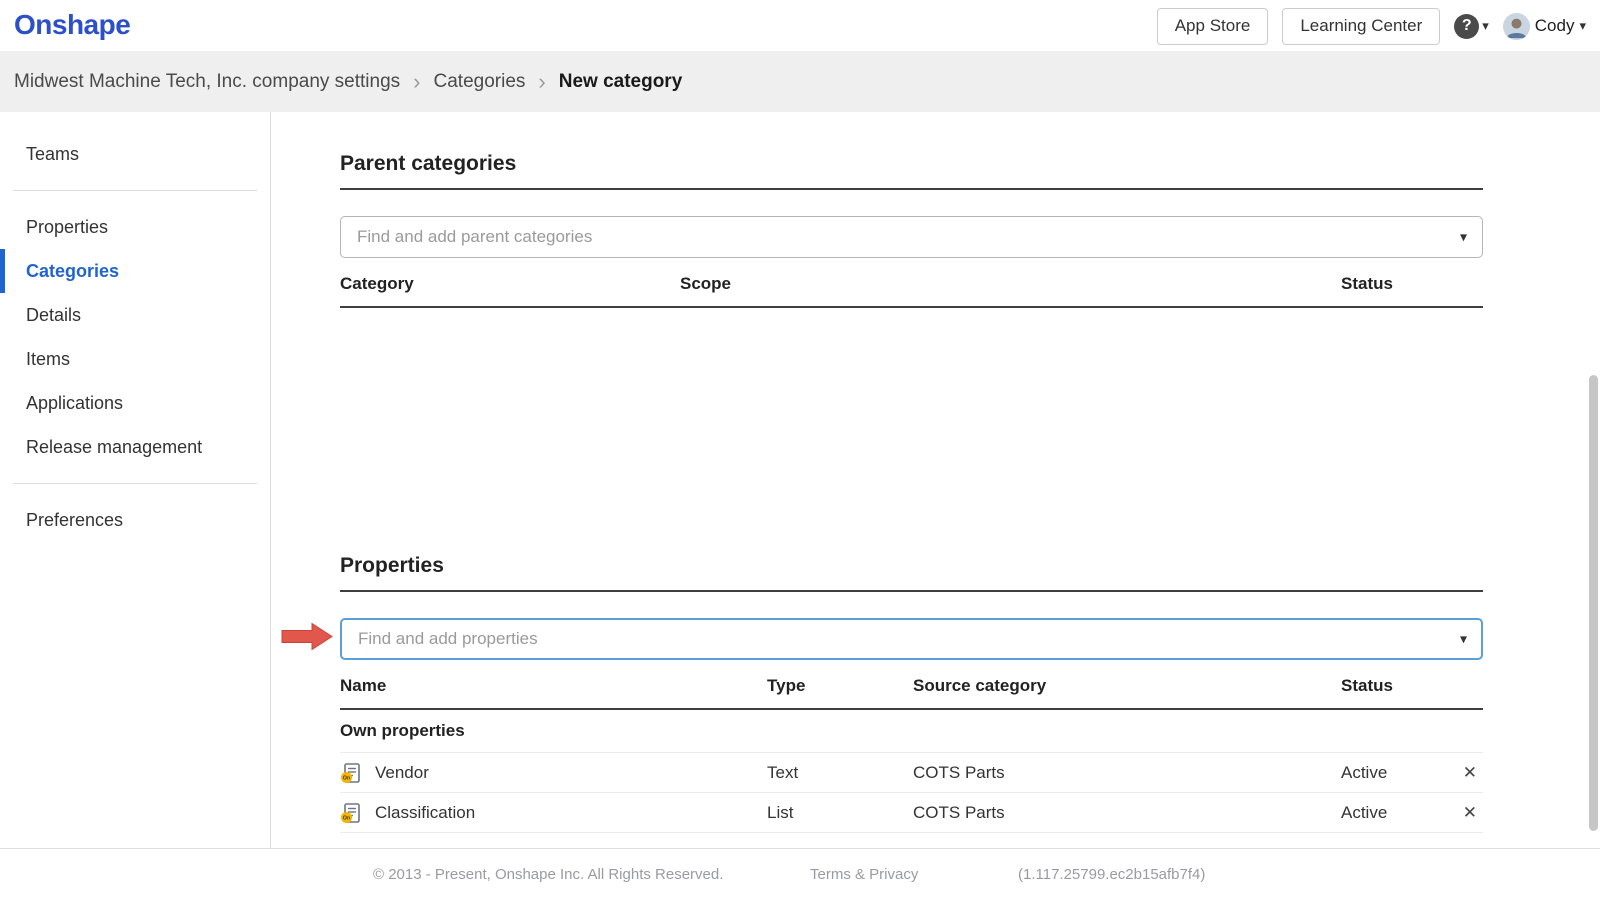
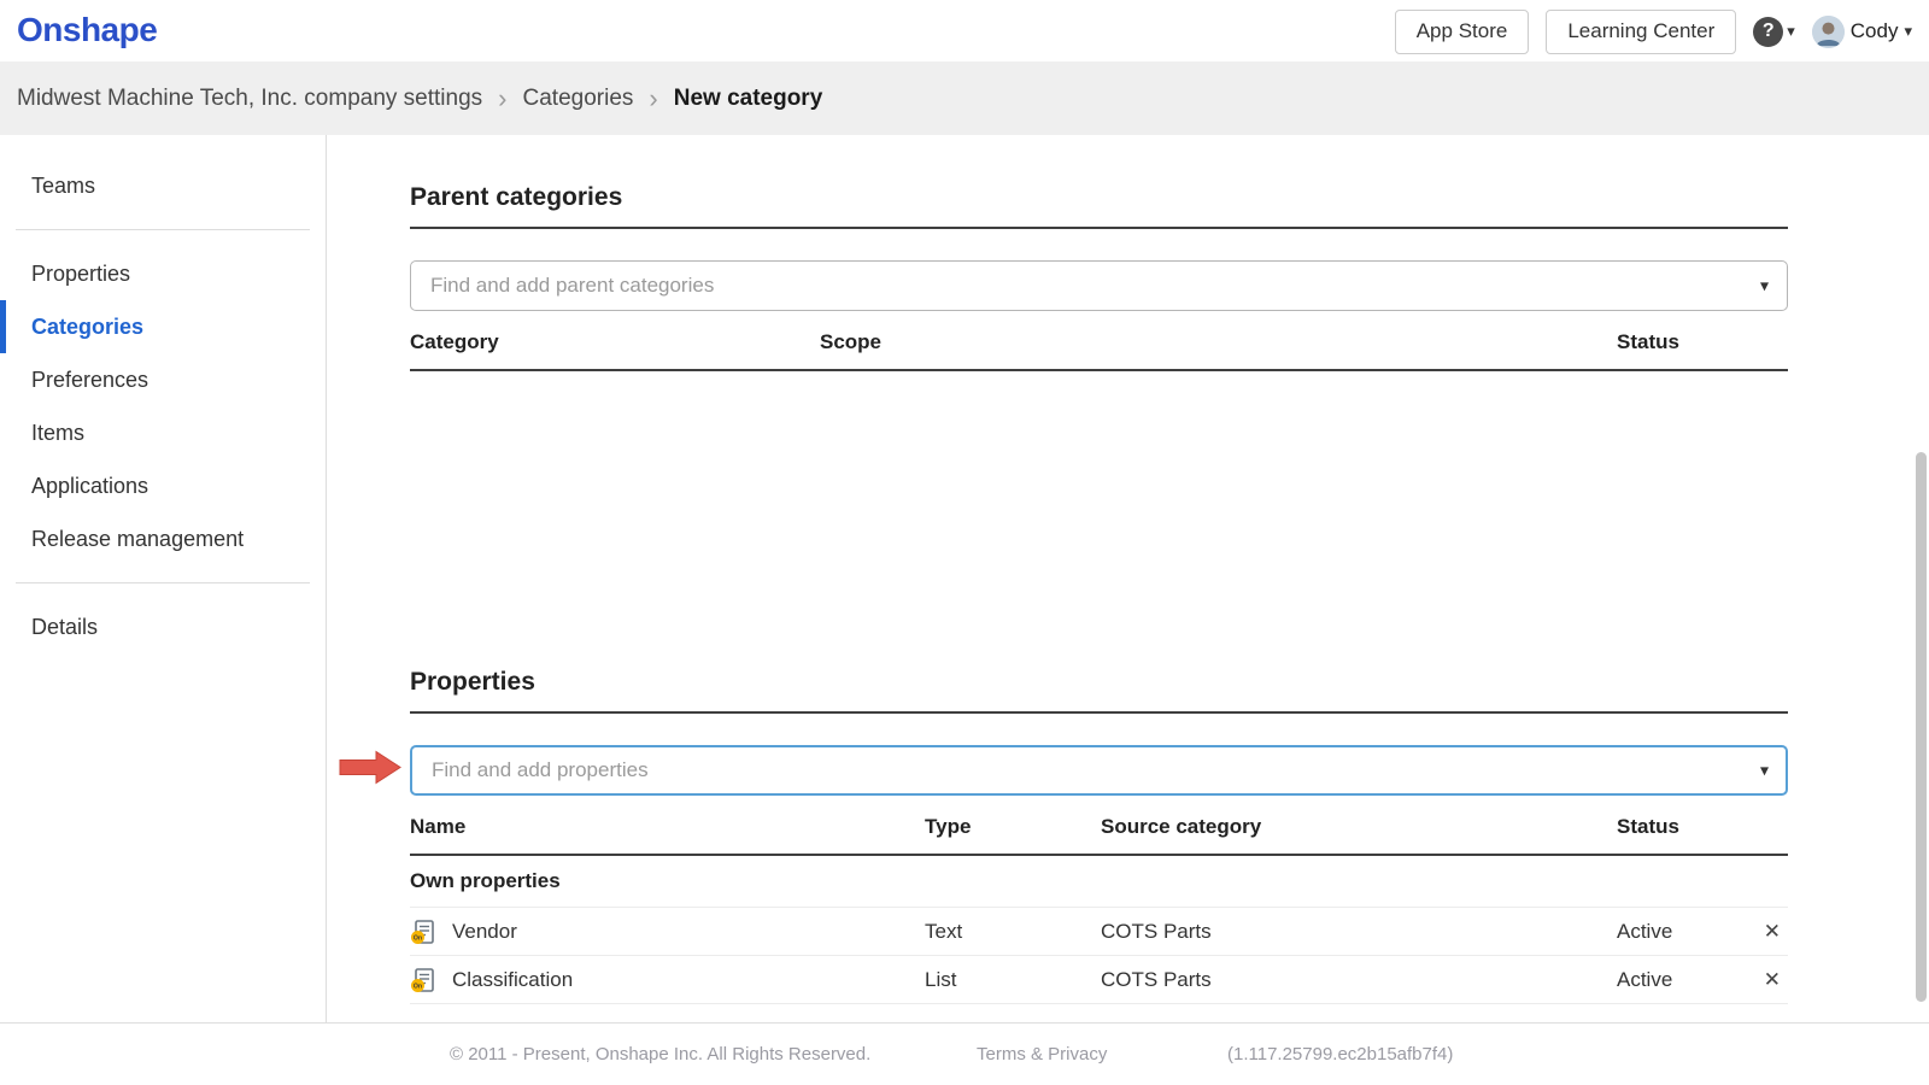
  Onshape
  App Store
  Learning Center
  ?
  ▾
  Cody
  ▾
  Midwest Machine Tech, Inc. company settings
  ›
  Categories
  ›
  New category
  Teams
  Properties
  Categories
- Details
+ Preferences
  Items
  Applications
  Release management
- Preferences
+ Details
  Parent categories
  Find and add parent categories
  ▾
  Category
  Scope
  Status
  Properties
  Find and add properties
  ▾
  Name
  Type
  Source category
  Status
  Own properties
  Vendor
  Text
  COTS Parts
  Active
  ✕
  Classification
  List
  COTS Parts
  Active
  ✕
- © 2013 - Present, Onshape Inc. All Rights Reserved.
+ © 2011 - Present, Onshape Inc. All Rights Reserved.
  Terms & Privacy
  (1.117.25799.ec2b15afb7f4)
